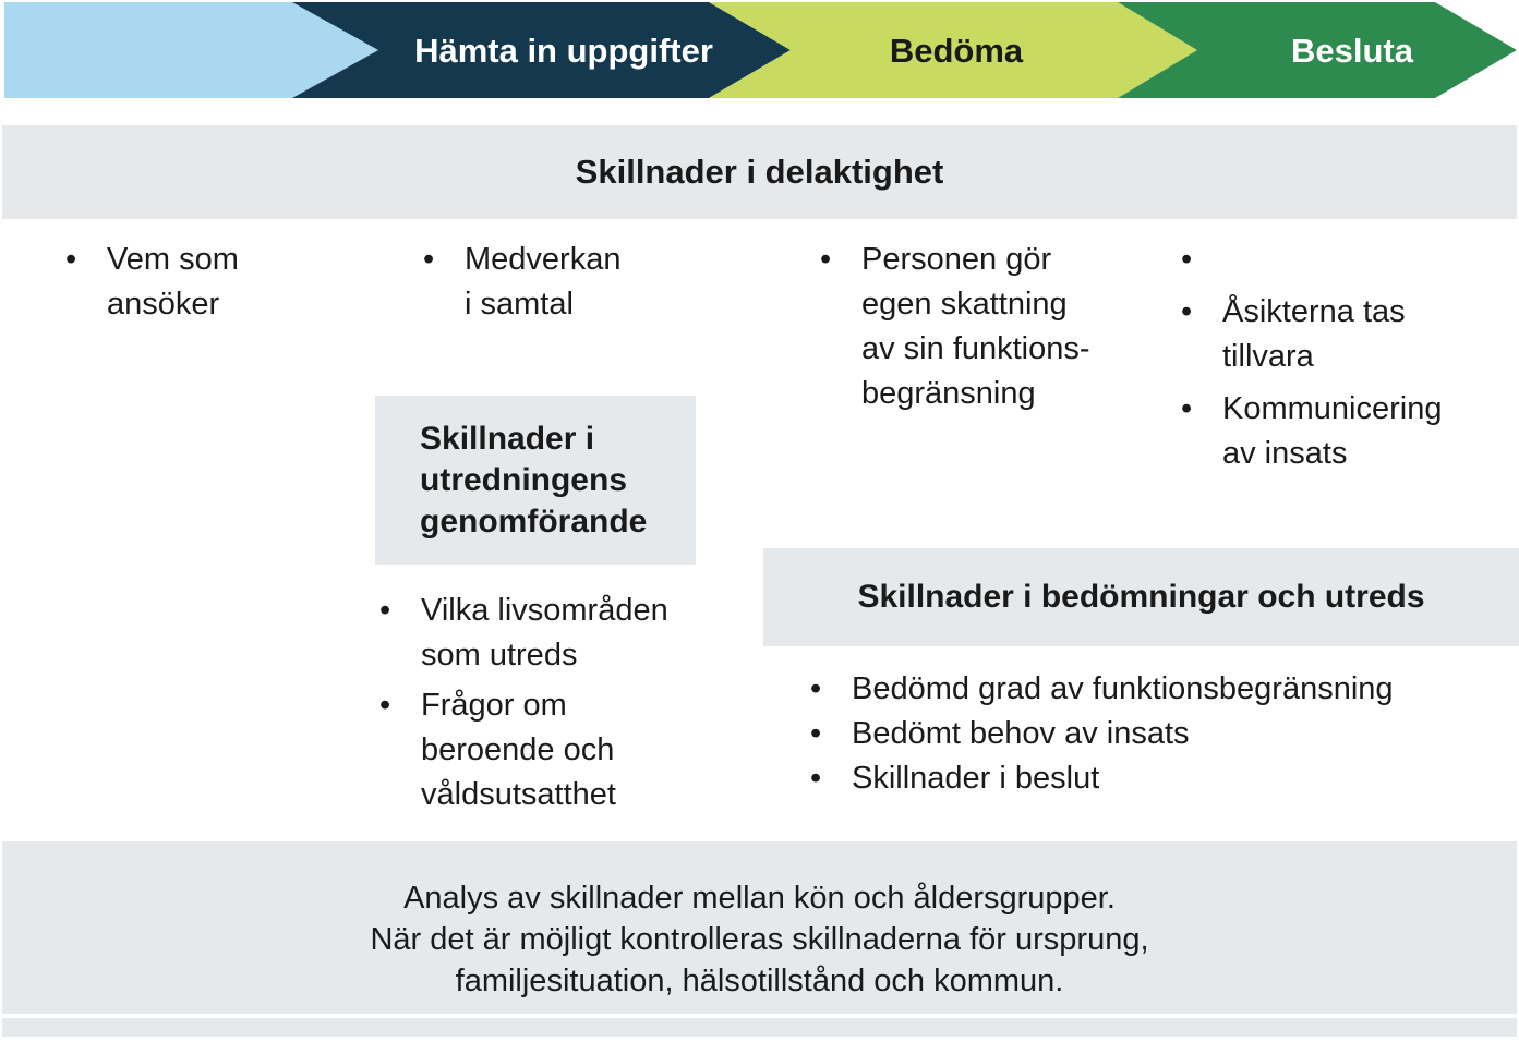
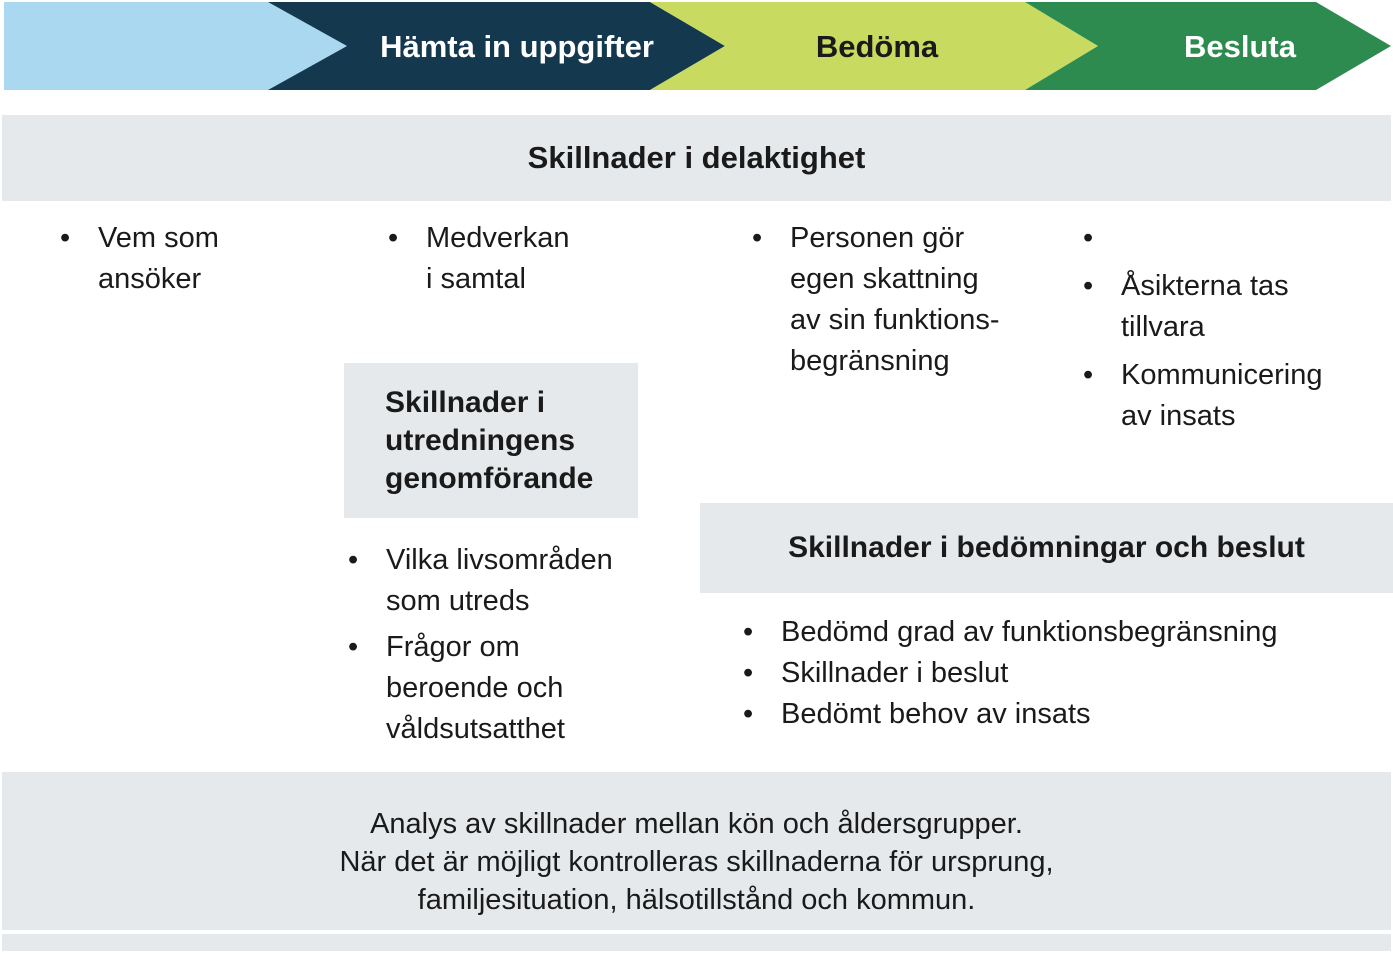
  Hämta in uppgifter
  Bedöma
  Besluta
  Skillnader i delaktighet
  •
  Vem som
  ansöker
  •
  Medverkan
  i samtal
  •
  Personen gör
  egen skattning
  av sin funktions-
  begränsning
  •
  •
  Åsikterna tas
  tillvara
  •
  Kommunicering
  av insats
  Skillnader i
  utredningens
  genomförande
  •
  Vilka livsområden
  som utreds
  •
  Frågor om
  beroende och
  våldsutsatthet
- Skillnader i bedömningar och utreds
+ Skillnader i bedömningar och beslut
  •
  Bedömd grad av funktionsbegränsning
  •
- Bedömt behov av insats
+ Skillnader i beslut
  •
- Skillnader i beslut
+ Bedömt behov av insats
  Analys av skillnader mellan kön och åldersgrupper.
  När det är möjligt kontrolleras skillnaderna för ursprung,
  familjesituation, hälsotillstånd och kommun.
